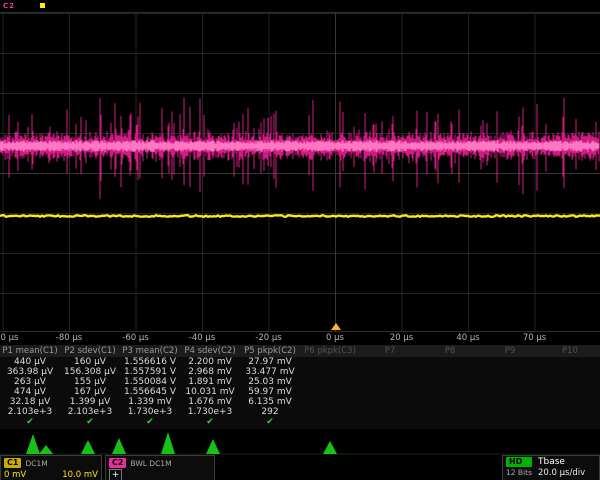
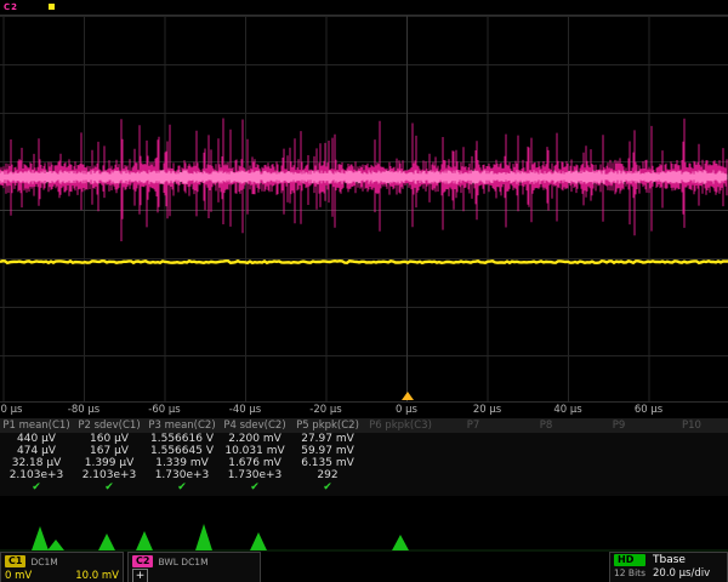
  C2
  -80 µs
  -60 µs
  -40 µs
  -20 µs
  0 µs
  20 µs
  40 µs
- 70 µs
+ 60 µs
  P1 mean(C1)
  P2 sdev(C1)
  P3 mean(C2)
  P4 sdev(C2)
  P5 pkpk(C2)
  P6 pkpk(C3)
  P7
  P8
  P9
  P10
  440 µV
  160 µV
  1.556616 V
  2.200 mV
  27.97 mV
- 363.98 µV
- 156.308 µV
- 1.557591 V
- 2.968 mV
- 33.477 mV
- 263 µV
- 155 µV
- 1.550084 V
- 1.891 mV
- 25.03 mV
  474 µV
  167 µV
  1.556645 V
  10.031 mV
  59.97 mV
  32.18 µV
  1.399 µV
  1.339 mV
  1.676 mV
  6.135 mV
  2.103e+3
  2.103e+3
  1.730e+3
  1.730e+3
  292
  ✔
  ✔
  ✔
  ✔
  ✔
  C1
  DC1M
  0 mV
  10.0 mV
  C2
  BWL DC1M
  +
  HD
  12 Bits
  Tbase
  20.0 µs/div
